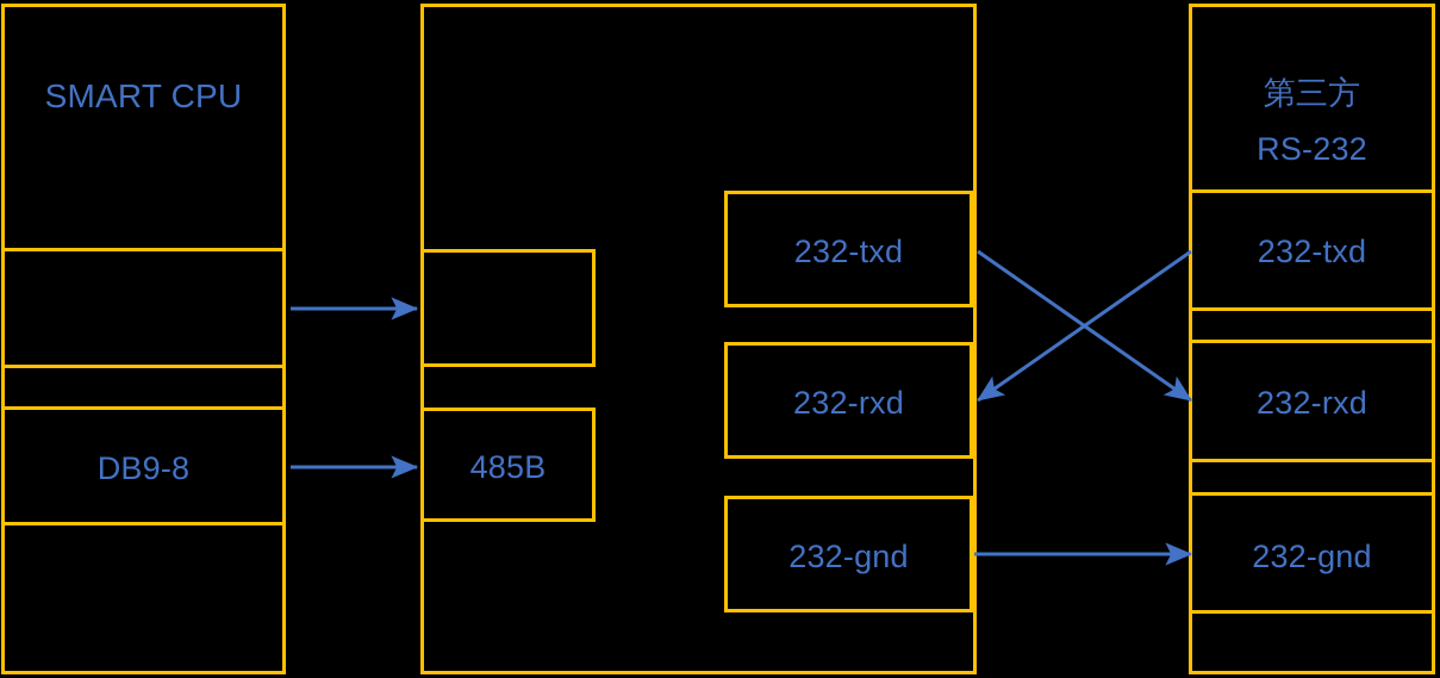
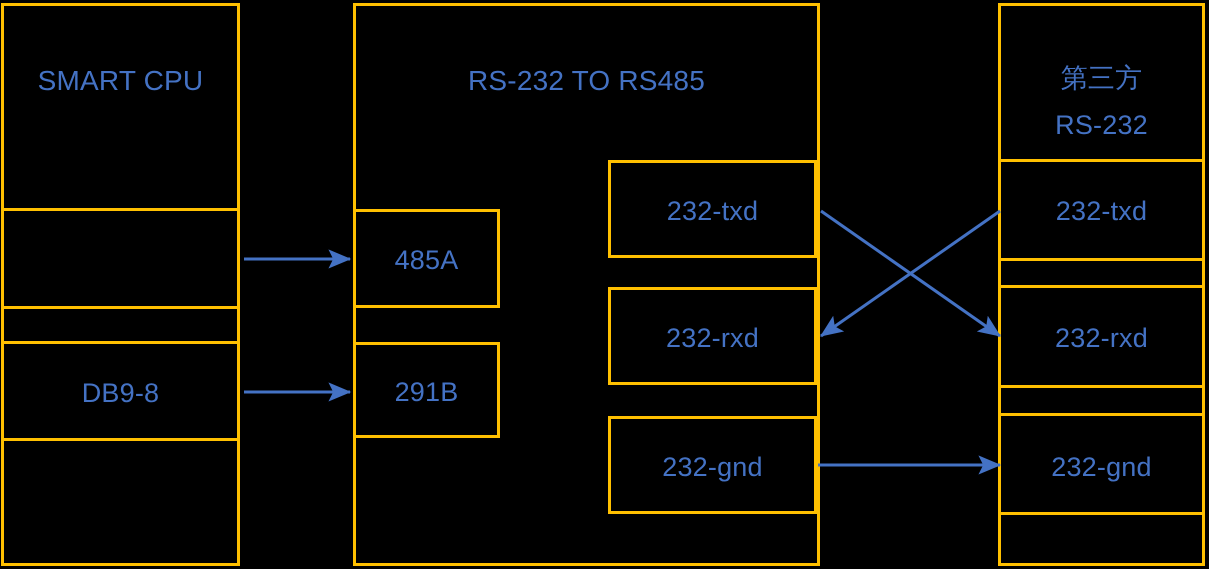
  SMART CPU
  DB9-8
+ RS-232 TO RS485
+ 485A
- 485B
+ 291B
  232-txd
  232-rxd
  232-gnd
  第三方
  RS-232
  232-txd
  232-rxd
  232-gnd
